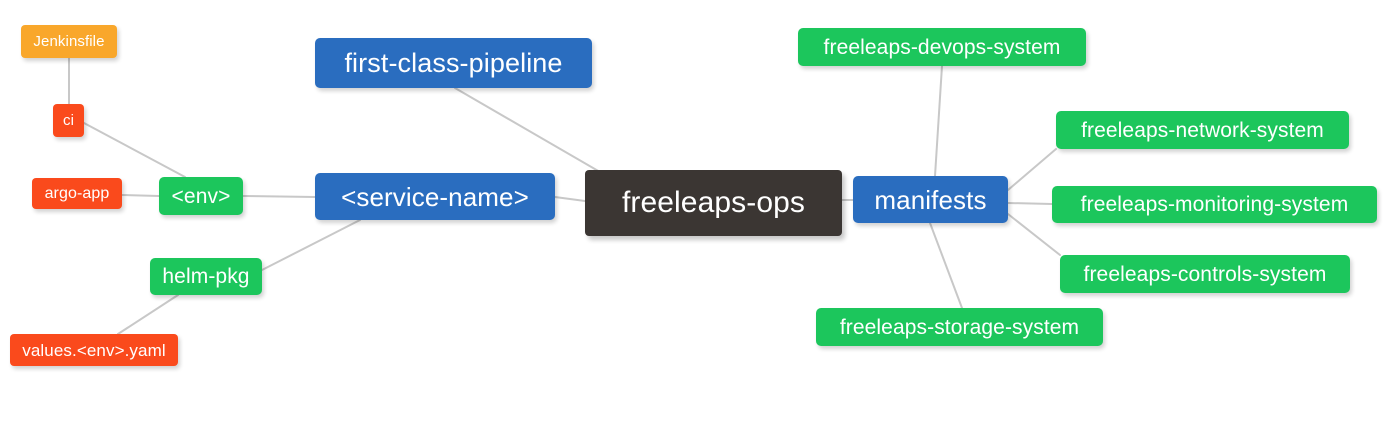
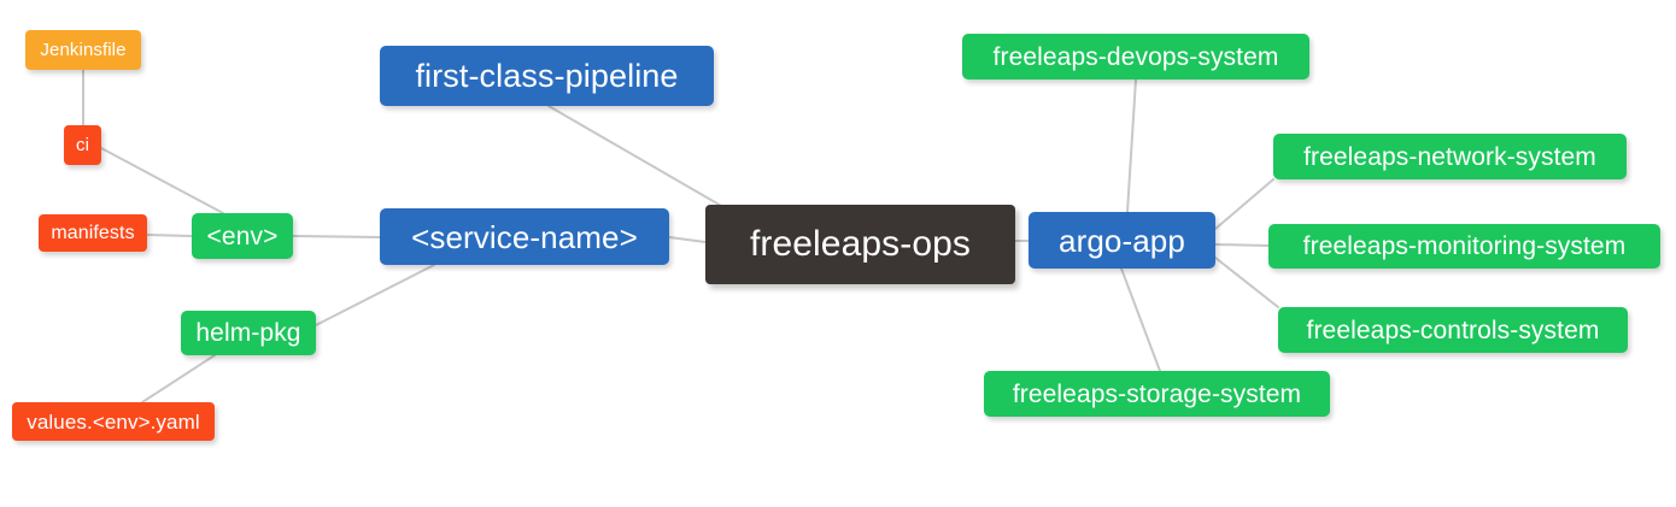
  freeleaps-ops
  first-class-pipeline
  <service-name>
- manifests
+ argo-app
  <env>
  helm-pkg
  Jenkinsfile
  ci
- argo-app
+ manifests
  values.<env>.yaml
  freeleaps-devops-system
  freeleaps-network-system
  freeleaps-monitoring-system
  freeleaps-controls-system
  freeleaps-storage-system
